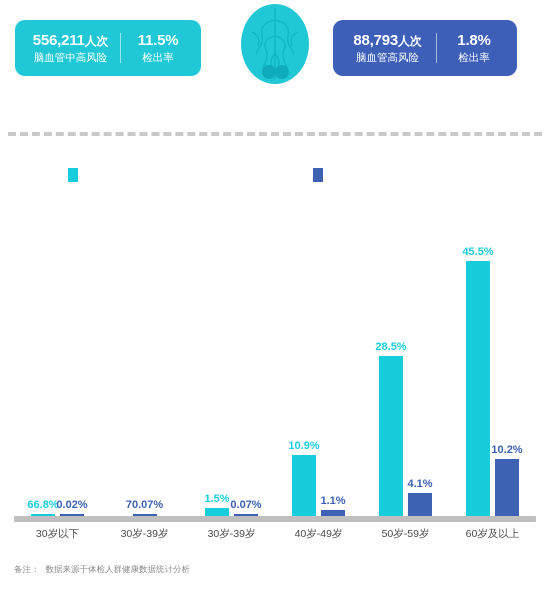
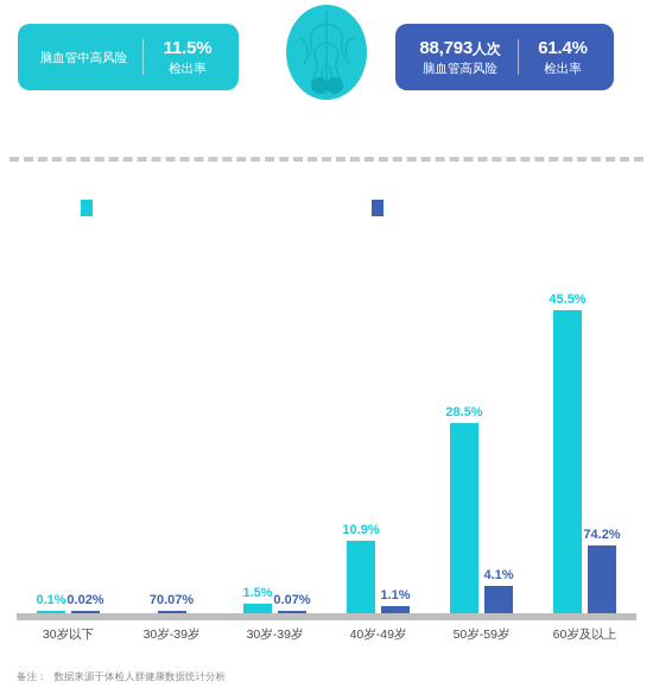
- 556,211人次
  脑血管中高风险
  11.5%
  检出率
  88,793人次
  脑血管高风险
- 1.8%
+ 61.4%
  检出率
- 66.8%
+ 0.1%
  0.02%
  30岁以下
  70.07%
  30岁-39岁
  1.5%
  0.07%
  30岁-39岁
  10.9%
  1.1%
  40岁-49岁
  28.5%
  4.1%
  50岁-59岁
  45.5%
- 10.2%
+ 74.2%
  60岁及以上
  备注：
  数据来源于体检人群健康数据统计分析
